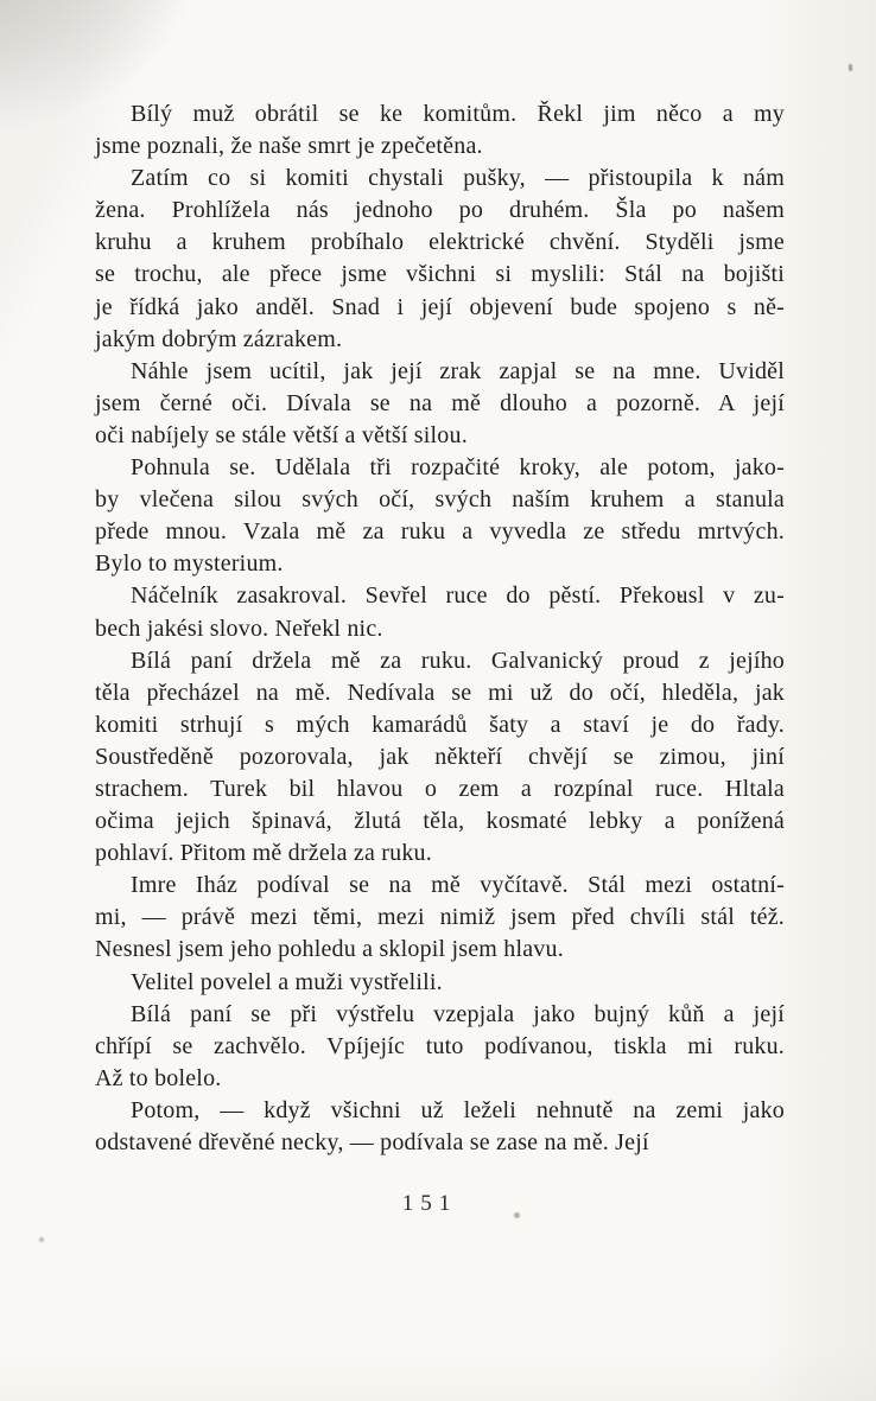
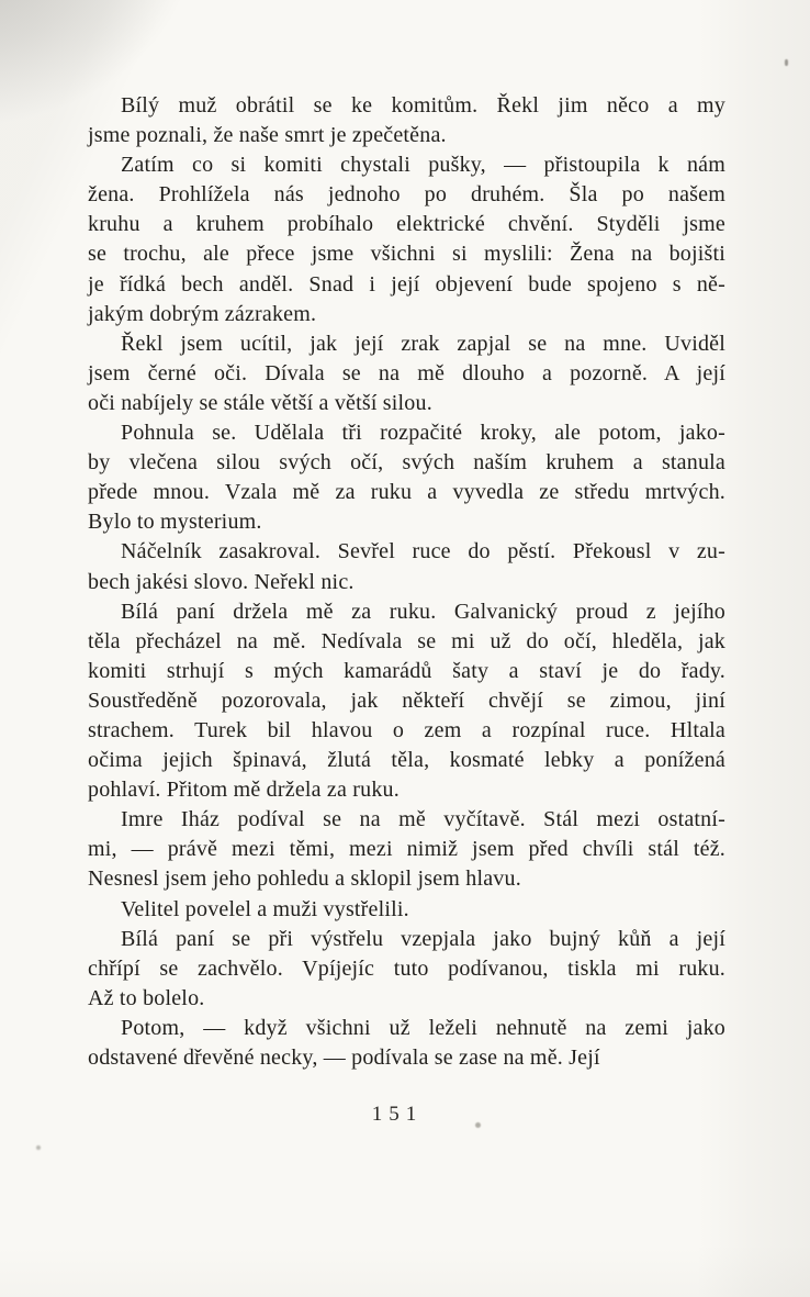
  Bílý muž obrátil se ke komitům. Řekl jim něco a my
  jsme poznali, že naše smrt je zpečetěna.
  Zatím co si komiti chystali pušky, — přistoupila k nám
  žena. Prohlížela nás jednoho po druhém. Šla po našem
  kruhu a kruhem probíhalo elektrické chvění. Styděli jsme
- se trochu, ale přece jsme všichni si myslili: Stál na bojišti
+ se trochu, ale přece jsme všichni si myslili: Žena na bojišti
- je řídká jako anděl. Snad i její objevení bude spojeno s ně-
+ je řídká bech anděl. Snad i její objevení bude spojeno s ně-
  jakým dobrým zázrakem.
- Náhle jsem ucítil, jak její zrak zapjal se na mne. Uviděl
+ Řekl jsem ucítil, jak její zrak zapjal se na mne. Uviděl
  jsem černé oči. Dívala se na mě dlouho a pozorně. A její
  oči nabíjely se stále větší a větší silou.
  Pohnula se. Udělala tři rozpačité kroky, ale potom, jako-
  by vlečena silou svých očí, svých naším kruhem a stanula
  přede mnou. Vzala mě za ruku a vyvedla ze středu mrtvých.
  Bylo to mysterium.
  Náčelník zasakroval. Sevřel ruce do pěstí. Překousl v zu-
  bech jakési slovo. Neřekl nic.
  Bílá paní držela mě za ruku. Galvanický proud z jejího
  těla přecházel na mě. Nedívala se mi už do očí, hleděla, jak
  komiti strhují s mých kamarádů šaty a staví je do řady.
  Soustředěně pozorovala, jak někteří chvějí se zimou, jiní
  strachem. Turek bil hlavou o zem a rozpínal ruce. Hltala
  očima jejich špinavá, žlutá těla, kosmaté lebky a ponížená
  pohlaví. Přitom mě držela za ruku.
  Imre Iház podíval se na mě vyčítavě. Stál mezi ostatní-
  mi, — právě mezi těmi, mezi nimiž jsem před chvíli stál též.
  Nesnesl jsem jeho pohledu a sklopil jsem hlavu.
  Velitel povelel a muži vystřelili.
  Bílá paní se při výstřelu vzepjala jako bujný kůň a její
  chřípí se zachvělo. Vpíjejíc tuto podívanou, tiskla mi ruku.
  Až to bolelo.
  Potom, — když všichni už leželi nehnutě na zemi jako
  odstavené dřevěné necky, — podívala se zase na mě. Její
  151
